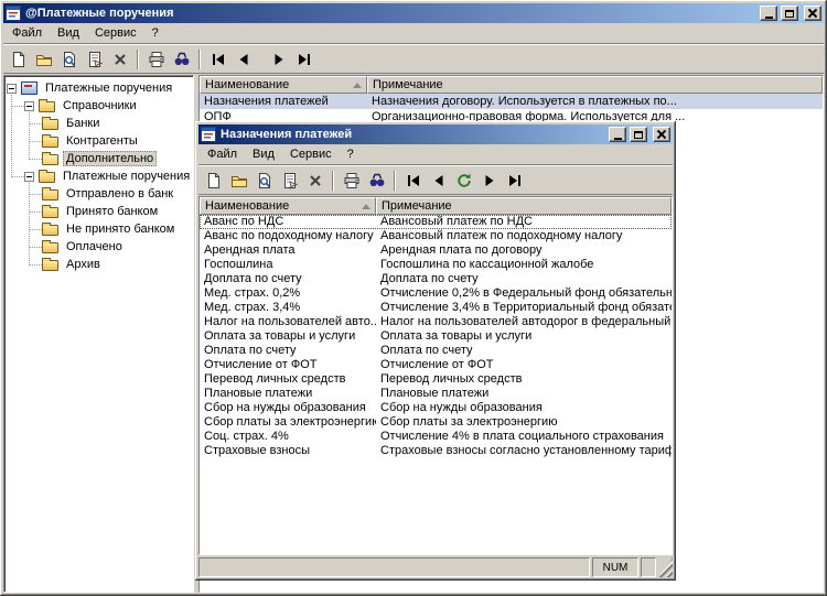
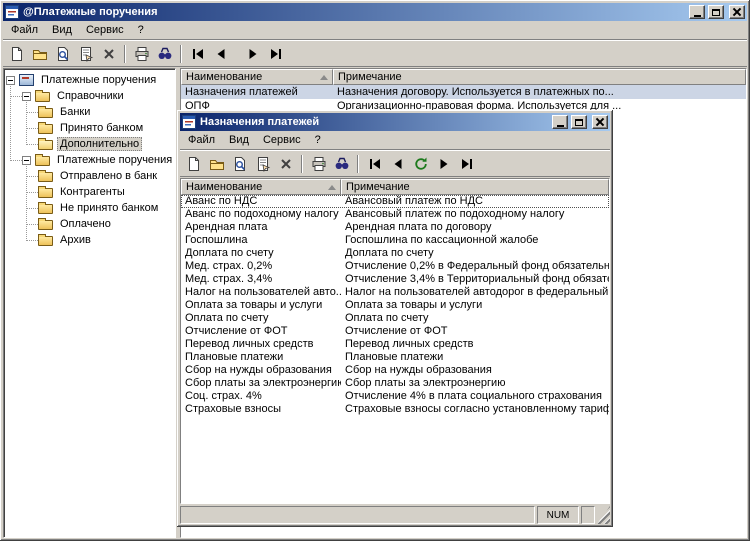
  @Платежные поручения
  Файл
  Вид
  Сервис
  ?
  Платежные поручения
  Справочники
  Банки
- Контрагенты
+ Принято банком
  Дополнительно
  Платежные поручения
  Отправлено в банк
- Принято банком
+ Контрагенты
  Не принято банком
  Оплачено
  Архив
  Наименование
  Примечание
  Назначения платежей
  Назначения договору. Используется в платежных по...
  ОПФ
  Организационно-правовая форма. Используется для ...
  Назначения платежей
  Файл
  Вид
  Сервис
  ?
  Наименование
  Примечание
  Аванс по НДС
  Авансовый платеж по НДС
  Аванс по подоходному налогу
  Авансовый платеж по подоходному налогу
  Арендная плата
  Арендная плата по договору
  Госпошлина
  Госпошлина по кассационной жалобе
  Доплата по счету
  Доплата по счету
  Мед. страх. 0,2%
  Отчисление 0,2% в Федеральный фонд обязательн
  Мед. страх. 3,4%
  Отчисление 3,4% в Территориальный фонд обязат
  Налог на пользователей авто..
  Налог на пользователей автодорог в федеральный
  Оплата за товары и услуги
  Оплата за товары и услуги
  Оплата по счету
  Оплата по счету
  Отчисление от ФОТ
  Отчисление от ФОТ
  Перевод личных средств
  Перевод личных средств
  Плановые платежи
  Плановые платежи
  Сбор на нужды образования
  Сбор на нужды образования
  Сбор платы за электроэнерги
  Сбор платы за электроэнергию
  Соц. страх. 4%
  Отчисление 4% в плата социального страхования
  Страховые взносы
  Страховые взносы согласно установленному тариф
  NUM
